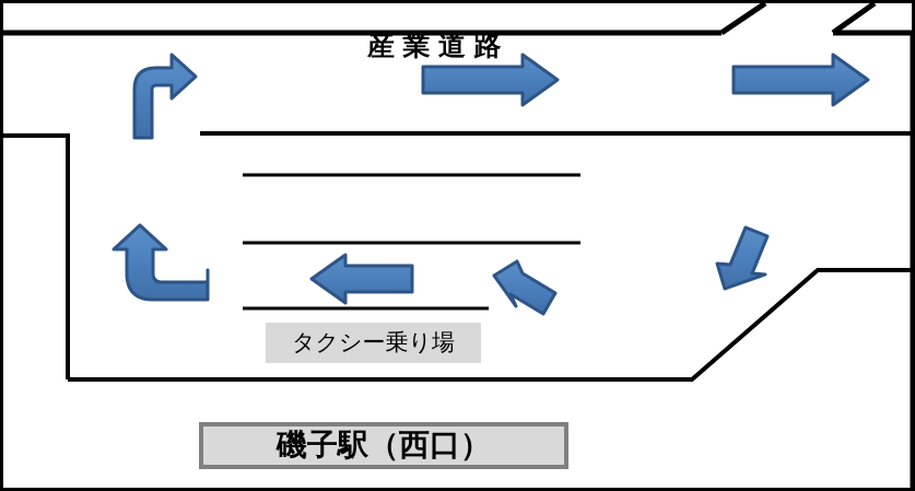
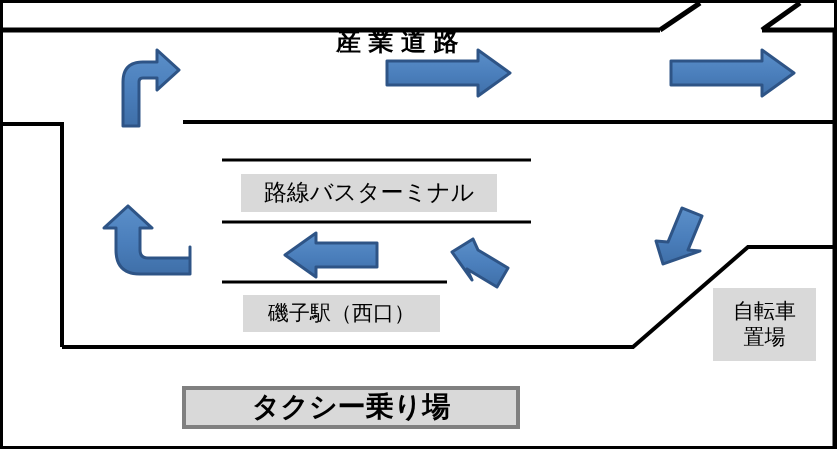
  産業道路
+ 路線バスターミナル
- タクシー乗り場
+ 磯子駅（西口）
+ 自転車
+ 置場
- 磯子駅（西口）
+ タクシー乗り場
